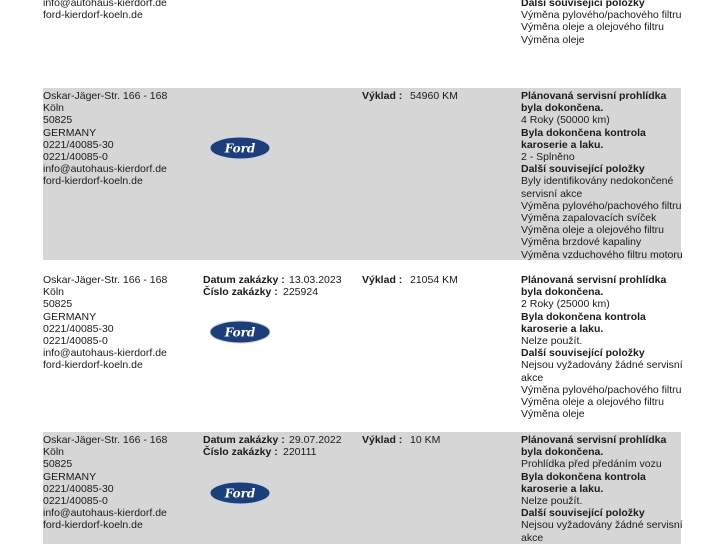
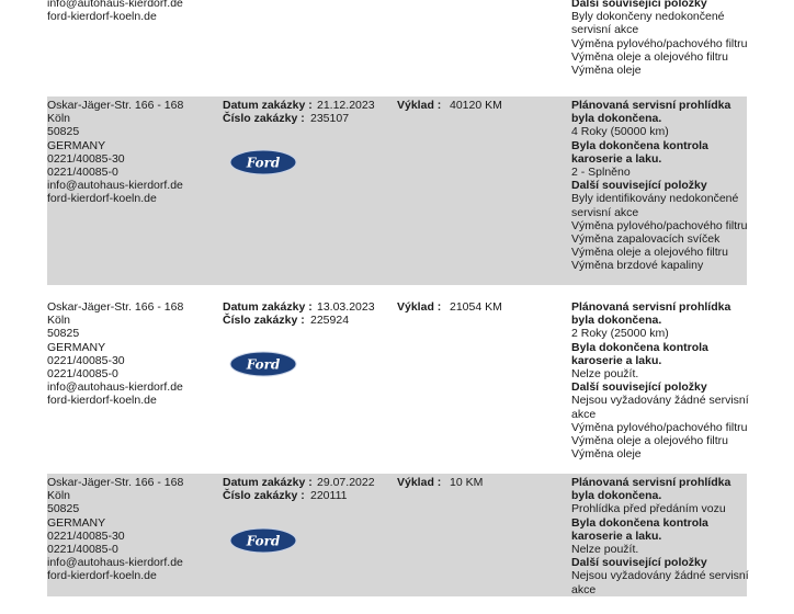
  info@autohaus-kierdorf.de
  ford-kierdorf-koeln.de
  Další související položky
+ Byly dokončeny nedokončené servisní akce
  Výměna pylového/pachového filtru
  Výměna oleje a olejového filtru
  Výměna oleje
  Oskar-Jäger-Str. 166 - 168
  Köln
  50825
  GERMANY
  0221/40085-30
  0221/40085-0
  info@autohaus-kierdorf.de
  ford-kierdorf-koeln.de
+ Datum zakázky : 21.12.2023
+ Číslo zakázky : 235107
  Ford
- Výklad : 54960 KM
+ Výklad : 40120 KM
  Plánovaná servisní prohlídka byla dokončena.
  4 Roky (50000 km)
  Byla dokončena kontrola karoserie a laku.
  2 - Splněno
  Další související položky
  Byly identifikovány nedokončené servisní akce
  Výměna pylového/pachového filtru
  Výměna zapalovacích svíček
  Výměna oleje a olejového filtru
  Výměna brzdové kapaliny
- Výměna vzduchového filtru motoru
  Oskar-Jäger-Str. 166 - 168
  Köln
  50825
  GERMANY
  0221/40085-30
  0221/40085-0
  info@autohaus-kierdorf.de
  ford-kierdorf-koeln.de
  Datum zakázky : 13.03.2023
  Číslo zakázky : 225924
  Ford
  Výklad : 21054 KM
  Plánovaná servisní prohlídka byla dokončena.
  2 Roky (25000 km)
  Byla dokončena kontrola karoserie a laku.
  Nelze použít.
  Další související položky
  Nejsou vyžadovány žádné servisní akce
  Výměna pylového/pachového filtru
  Výměna oleje a olejového filtru
  Výměna oleje
  Oskar-Jäger-Str. 166 - 168
  Köln
  50825
  GERMANY
  0221/40085-30
  0221/40085-0
  info@autohaus-kierdorf.de
  ford-kierdorf-koeln.de
  Datum zakázky : 29.07.2022
  Číslo zakázky : 220111
  Ford
  Výklad : 10 KM
  Plánovaná servisní prohlídka byla dokončena.
  Prohlídka před předáním vozu
  Byla dokončena kontrola karoserie a laku.
  Nelze použít.
  Další související položky
  Nejsou vyžadovány žádné servisní akce
